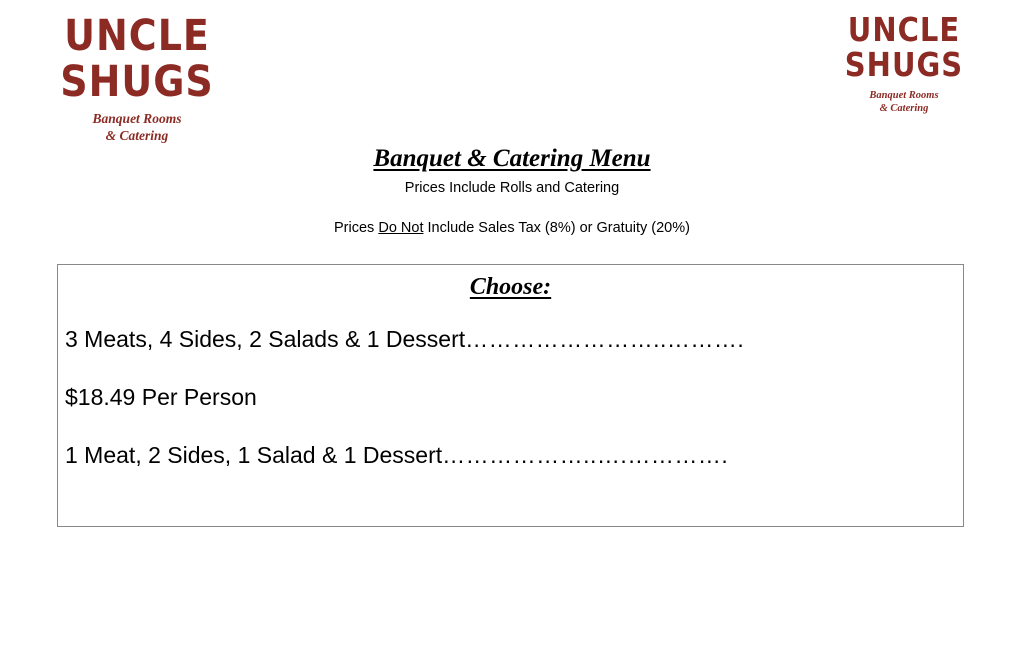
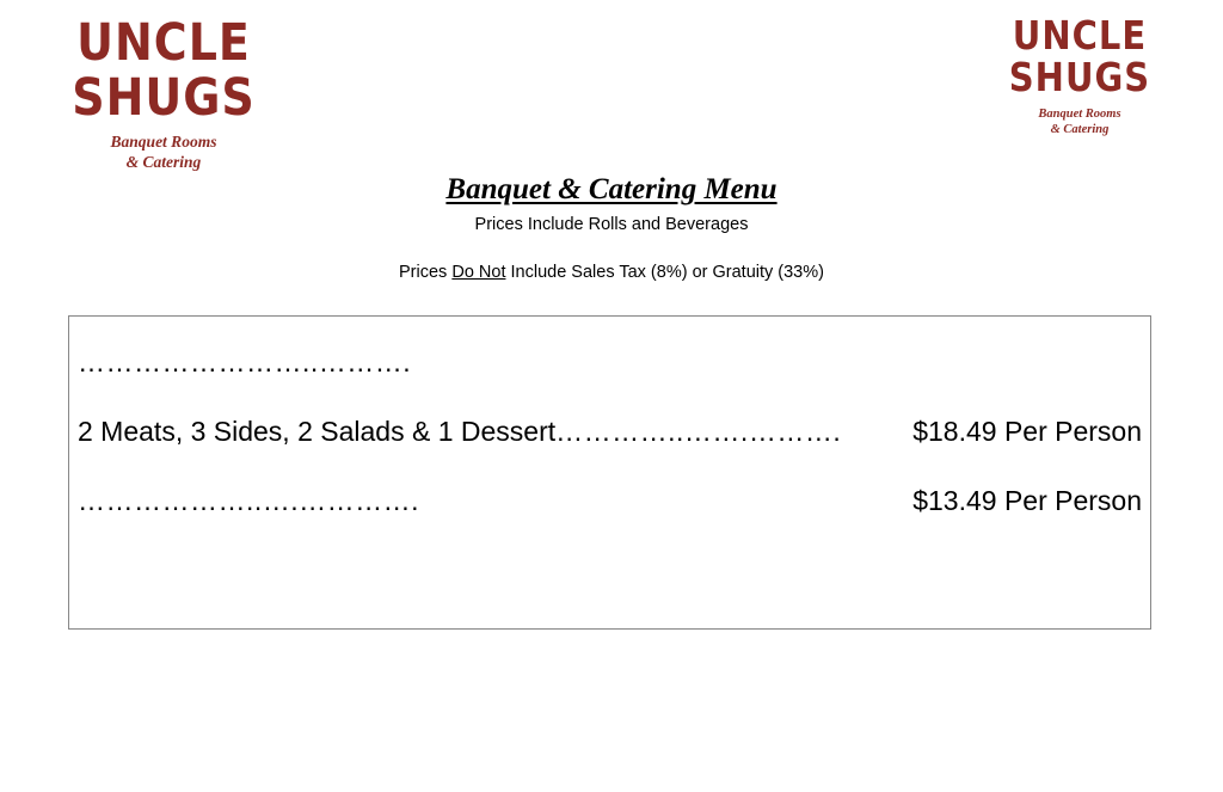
  UNCLE
  SHUGS
  Banquet Rooms
  & Catering
  UNCLE
  SHUGS
  Banquet Rooms
  & Catering
  Banquet & Catering Menu
- Prices Include Rolls and Catering
+ Prices Include Rolls and Beverages
- Prices Do Not Include Sales Tax (8%) or Gratuity (20%)
+ Prices Do Not Include Sales Tax (8%) or Gratuity (33%)
- Choose:
- 3 Meats, 4 Sides, 2 Salads & 1 Dessert
  ……………………..……….
+ 2 Meats, 3 Sides, 2 Salads & 1 Dessert
+ …………..…….……….
  $18.49 Per Person
- 1 Meat, 2 Sides, 1 Salad & 1 Dessert
  ………………..….………….
+ $13.49 Per Person
